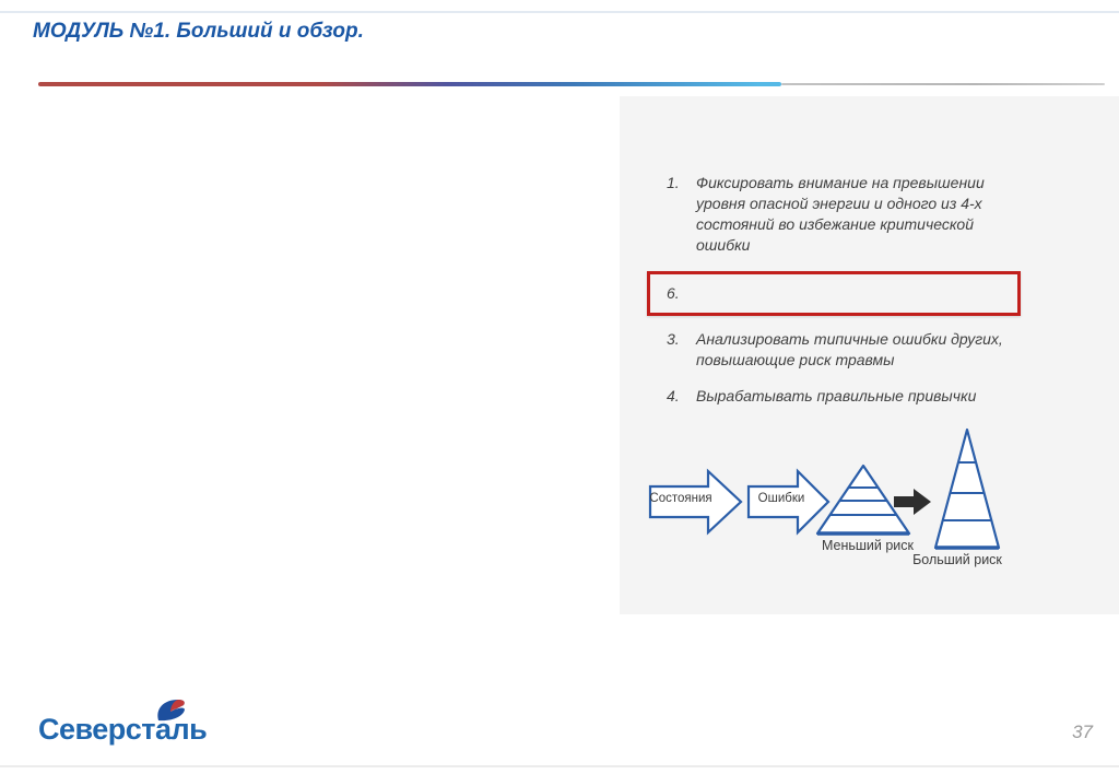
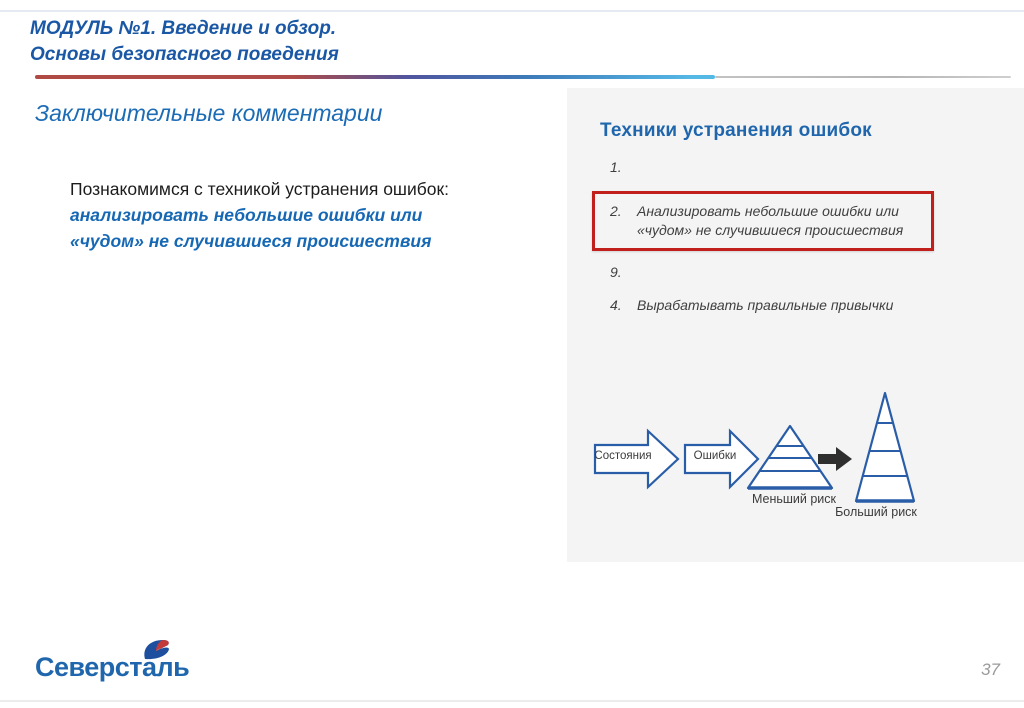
- МОДУЛЬ №1. Больший и обзор.
+ МОДУЛЬ №1. Введение и обзор.
+ Основы безопасного поведения
+ Заключительные комментарии
+ Познакомимся с техникой устранения ошибок: анализировать небольшие ошибки или «чудом» не случившиеся происшествия
+ Техники устранения ошибок
  1.
- Фиксировать внимание на превышении уровня опасной энергии и одного из 4-х состояний во избежание критической ошибки
- 6.
+ 2.
+ Анализировать небольшие ошибки или «чудом» не случившиеся происшествия
- 3.
+ 9.
- Анализировать типичные ошибки других, повышающие риск травмы
  4.
  Вырабатывать правильные привычки
  Состояния
  Ошибки
  Меньший риск
  Больший риск
  Северсталь
  37
